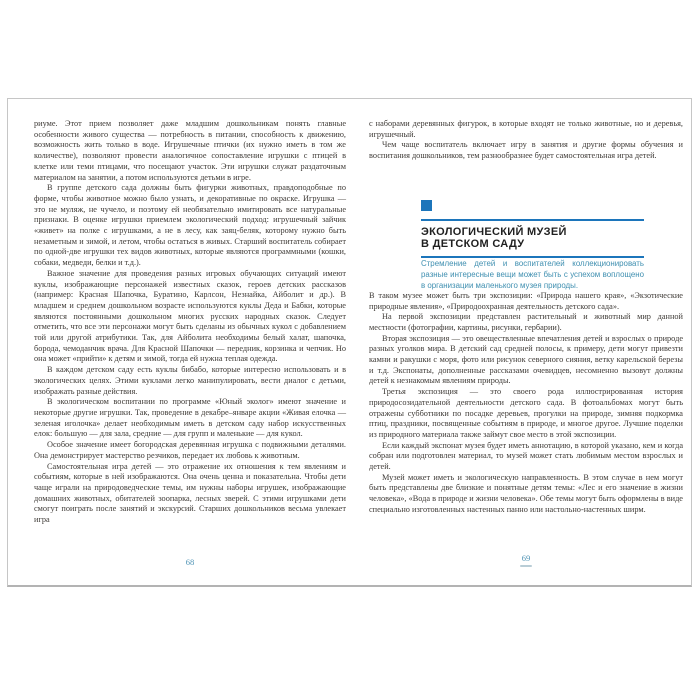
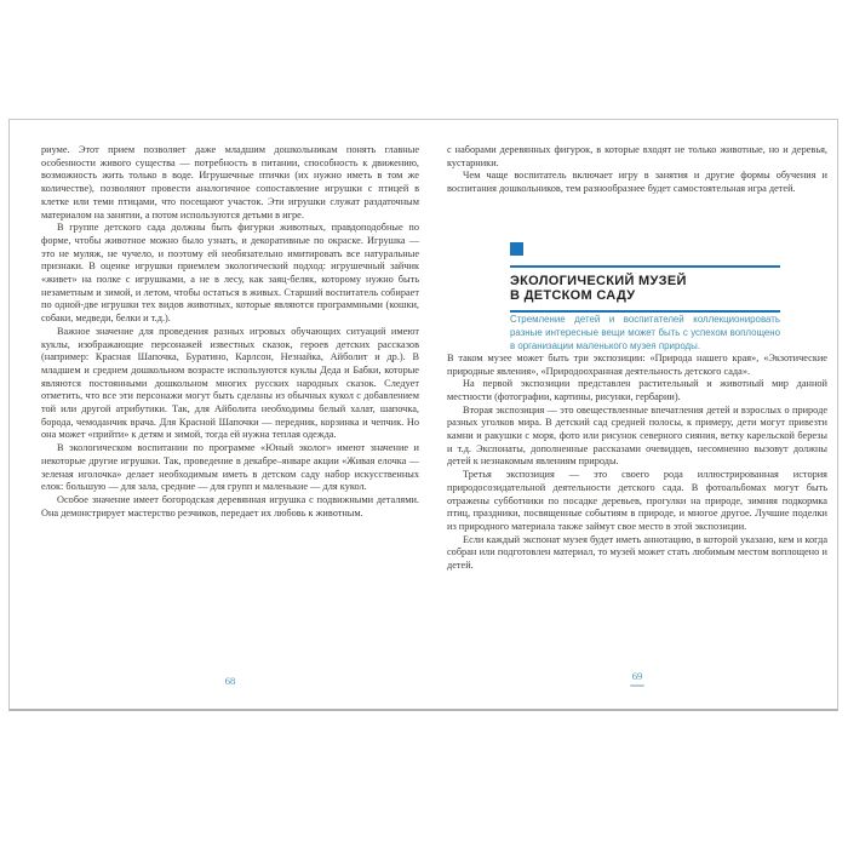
  риуме. Этот прием позволяет даже младшим дошкольникам понять главные особенности живого существа — потребность в питании, способность к движению, возможность жить только в воде. Игрушечные птички (их нужно иметь в том же количестве), позволяют провести аналогичное сопоставление игрушки с птицей в клетке или теми птицами, что посещают участок. Эти игрушки служат раздаточным материалом на занятии, а потом используются детьми в игре.
  В группе детского сада должны быть фигурки животных, правдоподобные по форме, чтобы животное можно было узнать, и декоративные по окраске. Игрушка — это не муляж, не чучело, и поэтому ей необязательно имитировать все натуральные признаки. В оценке игрушки приемлем экологический подход: игрушечный зайчик «живет» на полке с игрушками, а не в лесу, как заяц-беляк, которому нужно быть незаметным и зимой, и летом, чтобы остаться в живых. Старший воспитатель собирает по одной-две игрушки тех видов животных, которые являются программными (кошки, собаки, медведи, белки и т.д.).
  Важное значение для проведения разных игровых обучающих ситуаций имеют куклы, изображающие персонажей известных сказок, героев детских рассказов (например: Красная Шапочка, Буратино, Карлсон, Незнайка, Айболит и др.). В младшем и среднем дошкольном возрасте используются куклы Деда и Бабки, которые являются постоянными дошкольном многих русских народных сказок. Следует отметить, что все эти персонажи могут быть сделаны из обычных кукол с добавлением той или другой атрибутики. Так, для Айболита необходимы белый халат, шапочка, борода, чемоданчик врача. Для Красной Шапочки — передник, корзинка и чепчик. Но она может «прийти» к детям и зимой, тогда ей нужна теплая одежда.
- В каждом детском саду есть куклы бибабо, которые интересно использовать и в экологических целях. Этими куклами легко манипулировать, вести диалог с детьми, изображать разные действия.
  В экологическом воспитании по программе «Юный эколог» имеют значение и некоторые другие игрушки. Так, проведение в декабре–январе акции «Живая елочка — зеленая иголочка» делает необходимым иметь в детском саду набор искусственных елок: большую — для зала, средние — для групп и маленькие — для кукол.
  Особое значение имеет богородская деревянная игрушка с подвижными деталями. Она демонстрирует мастерство резчиков, передает их любовь к животным.
- Самостоятельная игра детей — это отражение их отношения к тем явлениям и событиям, которые в ней изображаются. Она очень ценна и показательна. Чтобы дети чаще играли на природоведческие темы, им нужны наборы игрушек, изображающие домашних животных, обитателей зоопарка, лесных зверей. С этими игрушками дети смогут поиграть после занятий и экскурсий. Старших дошкольников весьма увлекает игра
- с наборами деревянных фигурок, в которые входят не только животные, но и деревья, игрушечный.
+ с наборами деревянных фигурок, в которые входят не только животные, но и деревья, кустарники.
  Чем чаще воспитатель включает игру в занятия и другие формы обучения и воспитания дошкольников, тем разнообразнее будет самостоятельная игра детей.
  ЭКОЛОГИЧЕСКИЙ МУЗЕЙ
  В ДЕТСКОМ САДУ
  Стремление детей и воспитателей коллекционировать разные интересные вещи может быть с успехом воплощено в организации маленького музея природы.
  В таком музее может быть три экспозиции: «Природа нашего края», «Экзотические природные явления», «Природоохранная деятельность детского сада».
  На первой экспозиции представлен растительный и животный мир данной местности (фотографии, картины, рисунки, гербарии).
  Вторая экспозиция — это овеществленные впечатления детей и взрослых о природе разных уголков мира. В детский сад средней полосы, к примеру, дети могут привезти камни и ракушки с моря, фото или рисунок северного сияния, ветку карельской березы и т.д. Экспонаты, дополненные рассказами очевидцев, несомненно вызовут должны детей к незнакомым явлениям природы.
  Третья экспозиция — это своего рода иллюстрированная история природосозидательной деятельности детского сада. В фотоальбомах могут быть отражены субботники по посадке деревьев, прогулки на природе, зимняя подкормка птиц, праздники, посвященные событиям в природе, и многое другое. Лучшие поделки из природного материала также займут свое место в этой экспозиции.
- Если каждый экспонат музея будет иметь аннотацию, в которой указано, кем и когда собран или подготовлен материал, то музей может стать любимым местом взрослых и детей.
+ Если каждый экспонат музея будет иметь аннотацию, в которой указано, кем и когда собран или подготовлен материал, то музей может стать любимым местом воплощено и детей.
- Музей может иметь и экологическую направленность. В этом случае в нем могут быть представлены две близкие и понятные детям темы: «Лес и его значение в жизни человека», «Вода в природе и жизни человека». Обе темы могут быть оформлены в виде специально изготовленных настенных панно или настольно-настенных ширм.
  68
  69
